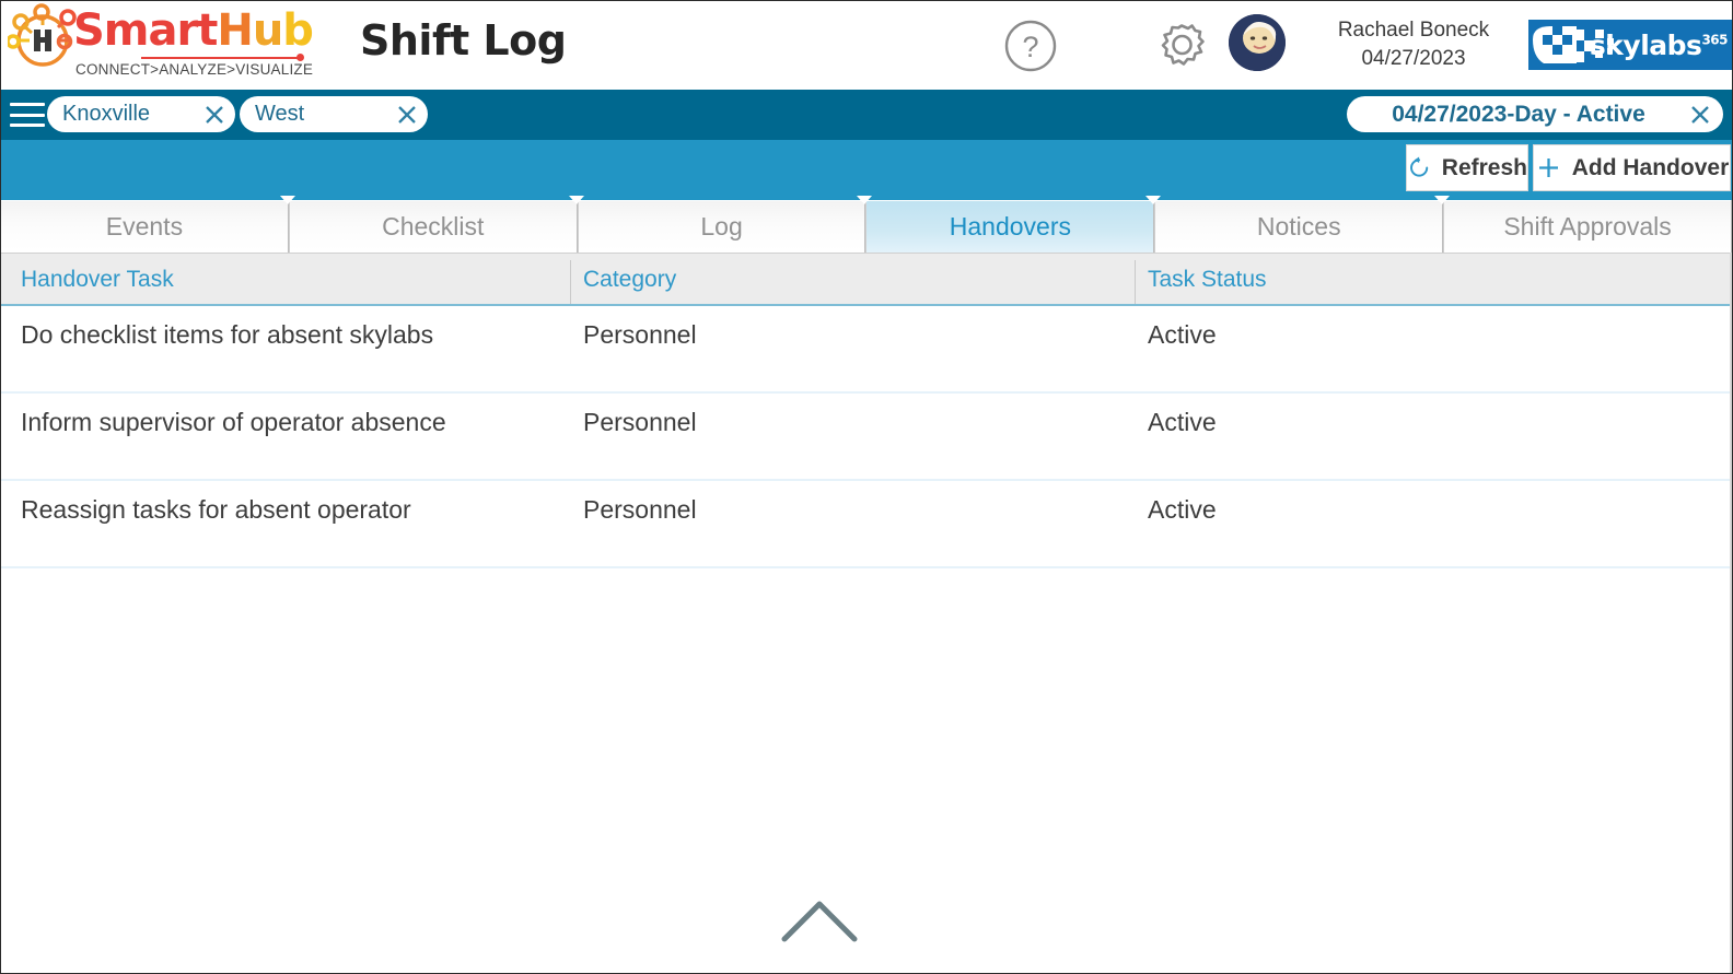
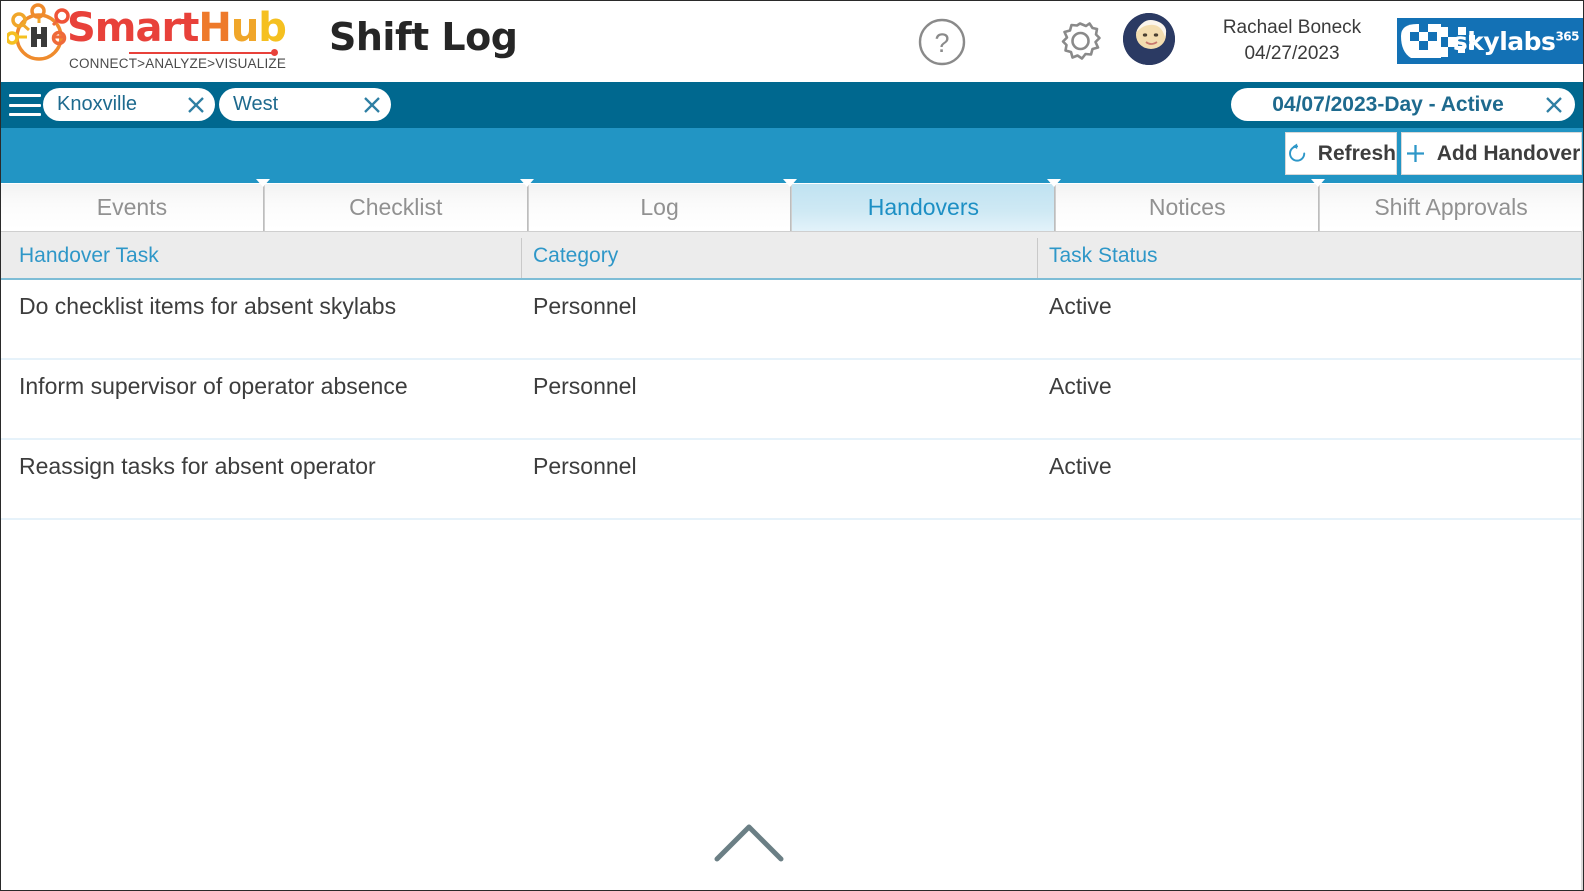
  SmartHub
  CONNECT>ANALYZE>VISUALIZE
  Shift Log
  ?
  Rachael Boneck
  04/27/2023
  skylabs365
  Knoxville
  West
- 04/27/2023-Day - Active
+ 04/07/2023-Day - Active
  Refresh
  Add Handover
  Events
  Checklist
  Log
  Handovers
  Notices
  Shift Approvals
  Handover Task
  Category
  Task Status
  Do checklist items for absent skylabs
  Personnel
  Active
  Inform supervisor of operator absence
  Personnel
  Active
  Reassign tasks for absent operator
  Personnel
  Active
